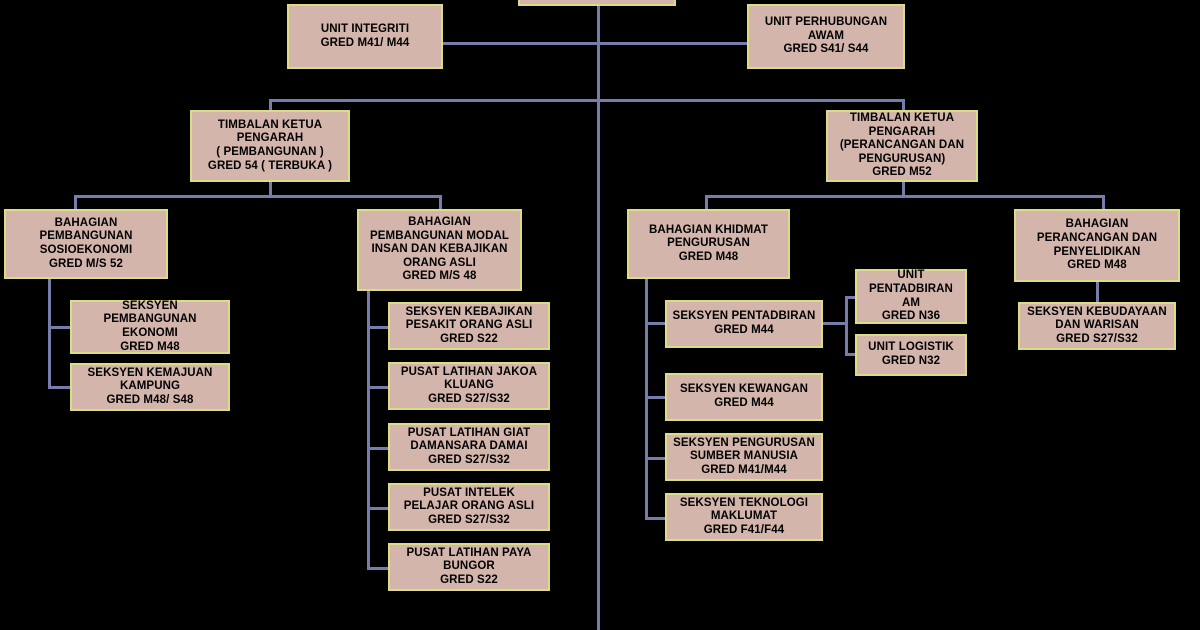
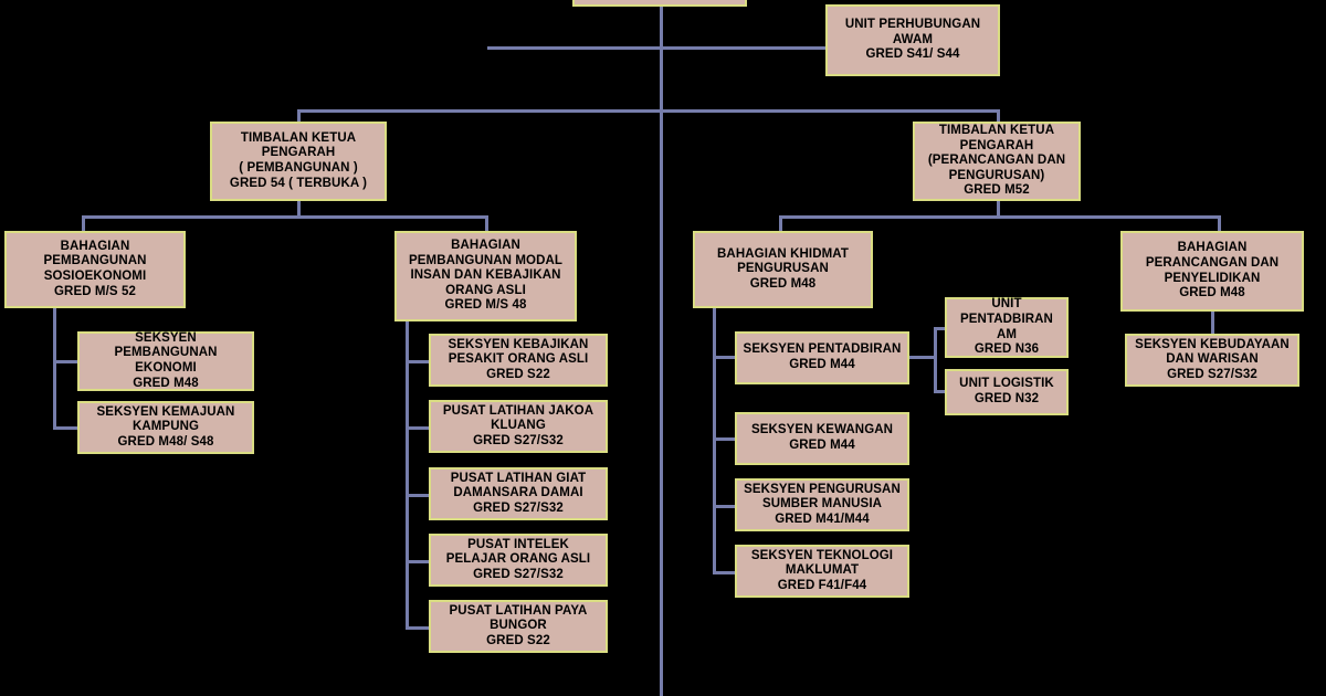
- UNIT INTEGRITI
- GRED M41/ M44
  UNIT PERHUBUNGAN
  AWAM
  GRED S41/ S44
  TIMBALAN KETUA
  PENGARAH
  ( PEMBANGUNAN )
  GRED 54 ( TERBUKA )
  TIMBALAN KETUA
  PENGARAH
  (PERANCANGAN DAN
  PENGURUSAN)
  GRED M52
  BAHAGIAN
  PEMBANGUNAN
  SOSIOEKONOMI
  GRED M/S 52
  BAHAGIAN
  PEMBANGUNAN MODAL
  INSAN DAN KEBAJIKAN
  ORANG ASLI
  GRED M/S 48
  BAHAGIAN KHIDMAT
  PENGURUSAN
  GRED M48
  BAHAGIAN
  PERANCANGAN DAN
  PENYELIDIKAN
  GRED M48
  SEKSYEN
  PEMBANGUNAN
  EKONOMI
  GRED M48
  SEKSYEN KEMAJUAN
  KAMPUNG
  GRED M48/ S48
  SEKSYEN KEBAJIKAN
  PESAKIT ORANG ASLI
  GRED S22
  PUSAT LATIHAN JAKOA
  KLUANG
  GRED S27/S32
  PUSAT LATIHAN GIAT
  DAMANSARA DAMAI
  GRED S27/S32
  PUSAT INTELEK
  PELAJAR ORANG ASLI
  GRED S27/S32
  PUSAT LATIHAN PAYA
  BUNGOR
  GRED S22
  SEKSYEN PENTADBIRAN
  GRED M44
  UNIT
  PENTADBIRAN
  AM
  GRED N36
  UNIT LOGISTIK
  GRED N32
  SEKSYEN KEWANGAN
  GRED M44
  SEKSYEN PENGURUSAN
  SUMBER MANUSIA
  GRED M41/M44
  SEKSYEN TEKNOLOGI
  MAKLUMAT
  GRED F41/F44
  SEKSYEN KEBUDAYAAN
  DAN WARISAN
  GRED S27/S32
